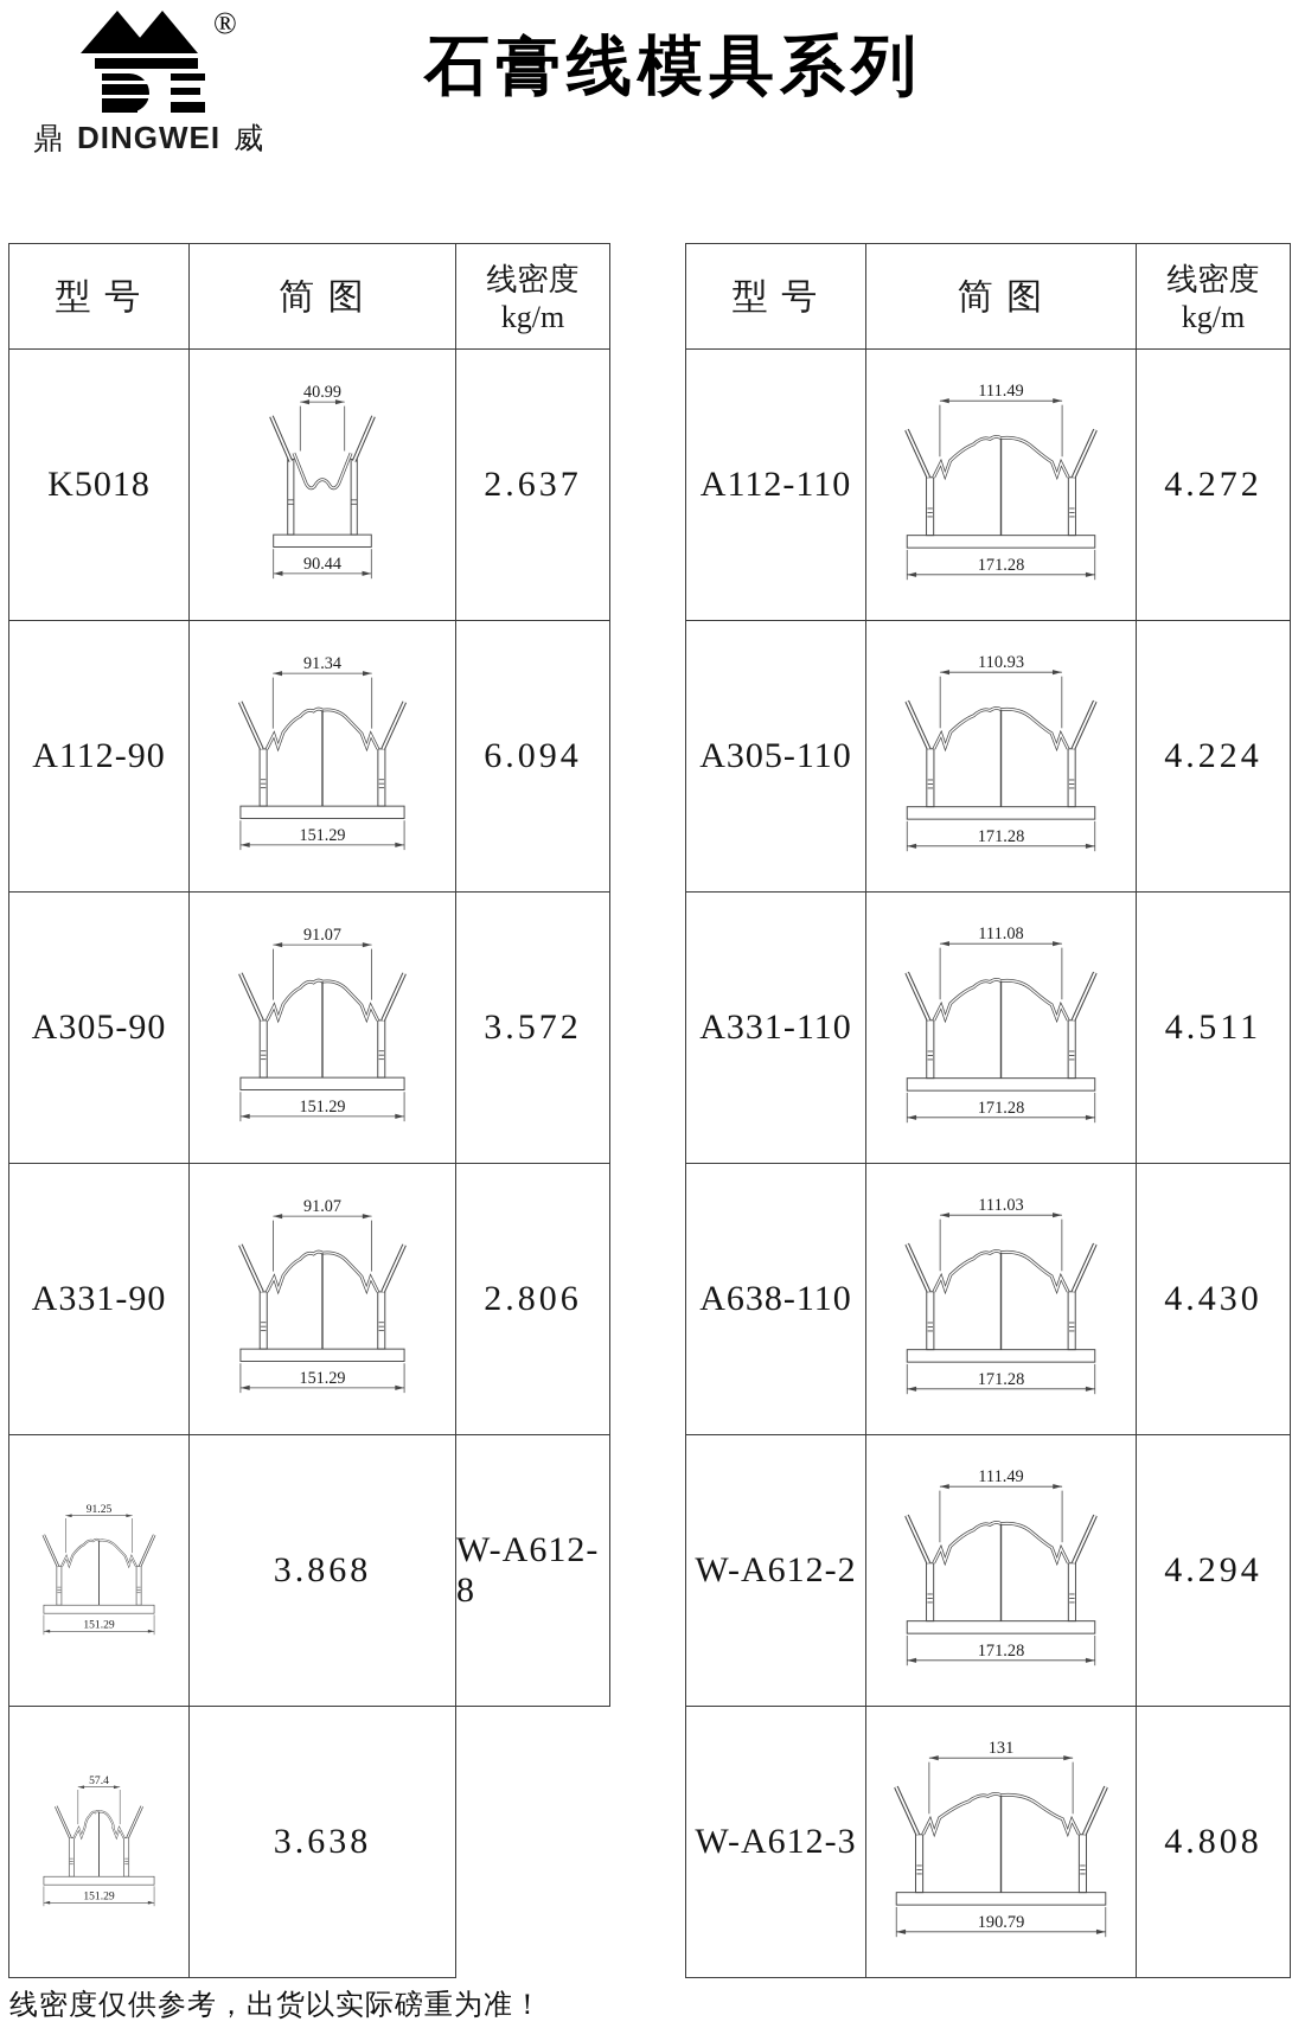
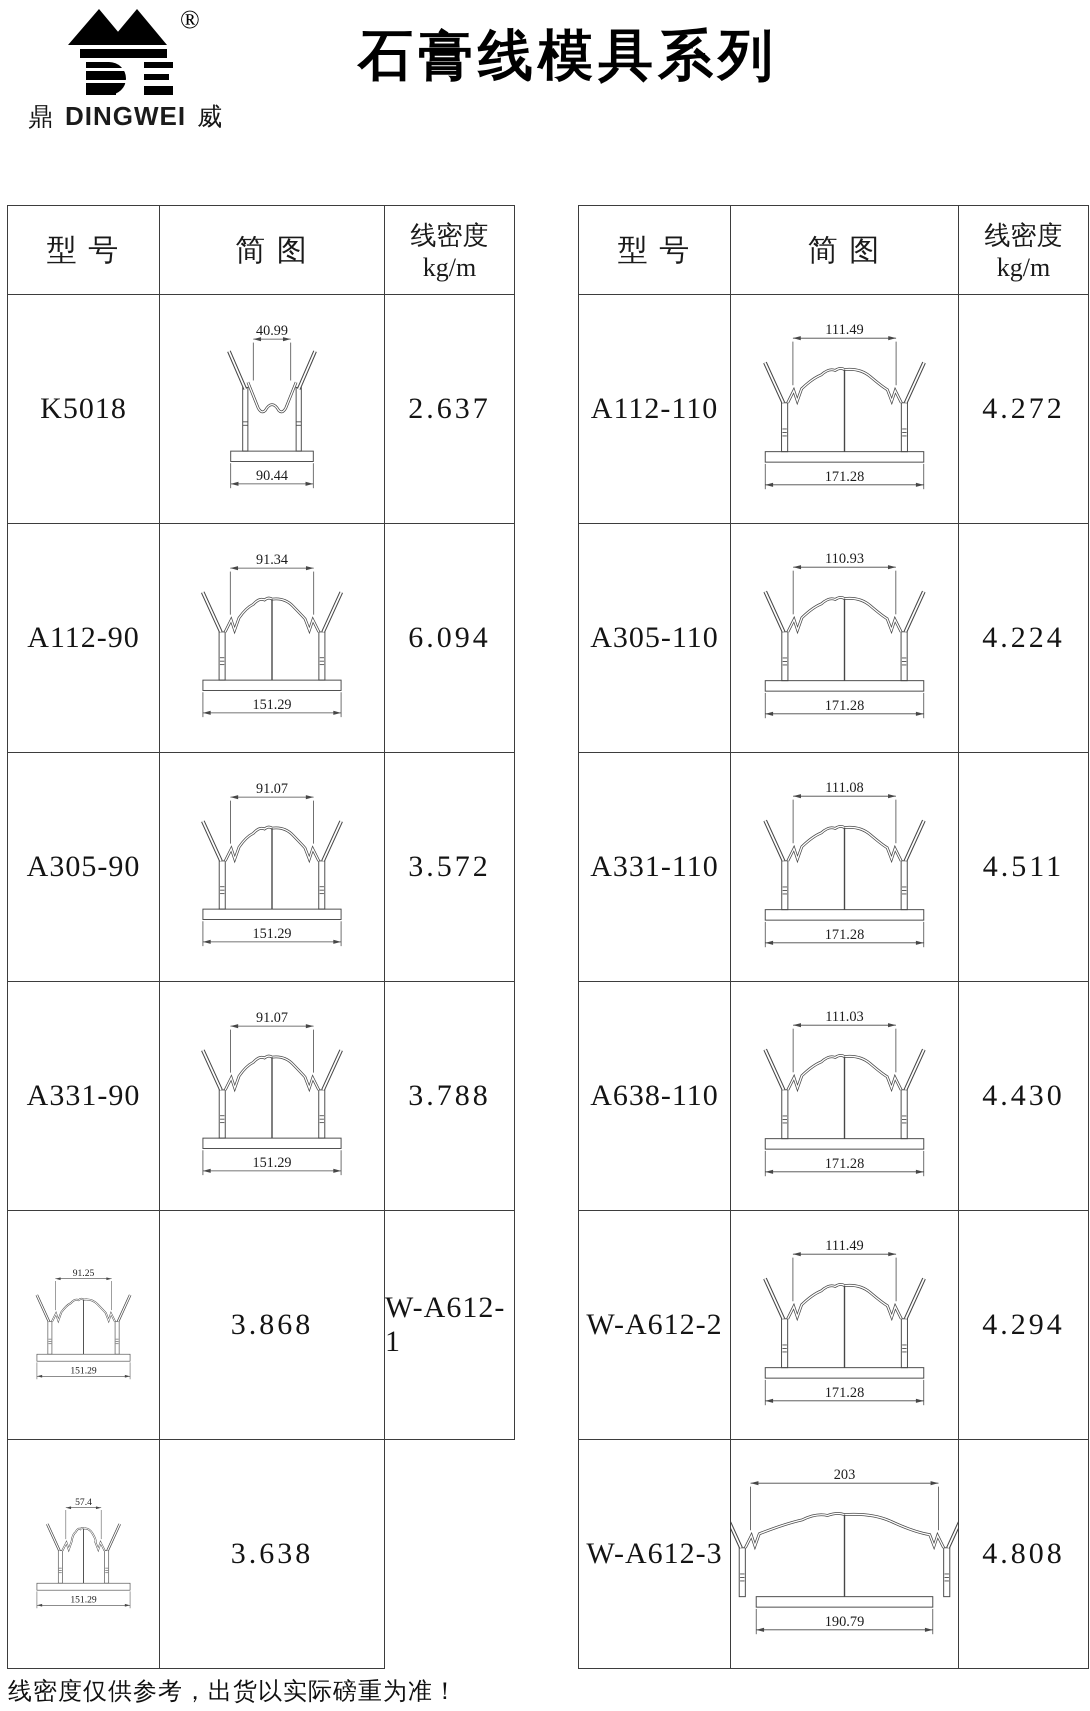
  ®
  鼎 DINGWEI 威
  石膏线模具系列
  型 号
  简 图
  线密度
  kg/m
  K5018
  40.99
  90.44
  2.637
  A112-90
  91.34
  151.29
  6.094
  A305-90
  91.07
  151.29
  3.572
  A331-90
  91.07
  151.29
- 2.806
+ 3.788
  91.25
  151.29
  3.868
- W-A612-8
+ W-A612-1
  57.4
  151.29
  3.638
  型 号
  简 图
  线密度
  kg/m
  A112-110
  111.49
  171.28
  4.272
  A305-110
  110.93
  171.28
  4.224
  A331-110
  111.08
  171.28
  4.511
  A638-110
  111.03
  171.28
  4.430
  W-A612-2
  111.49
  171.28
  4.294
  W-A612-3
- 131
+ 203
  190.79
  4.808
  线密度仅供参考，出货以实际磅重为准！
